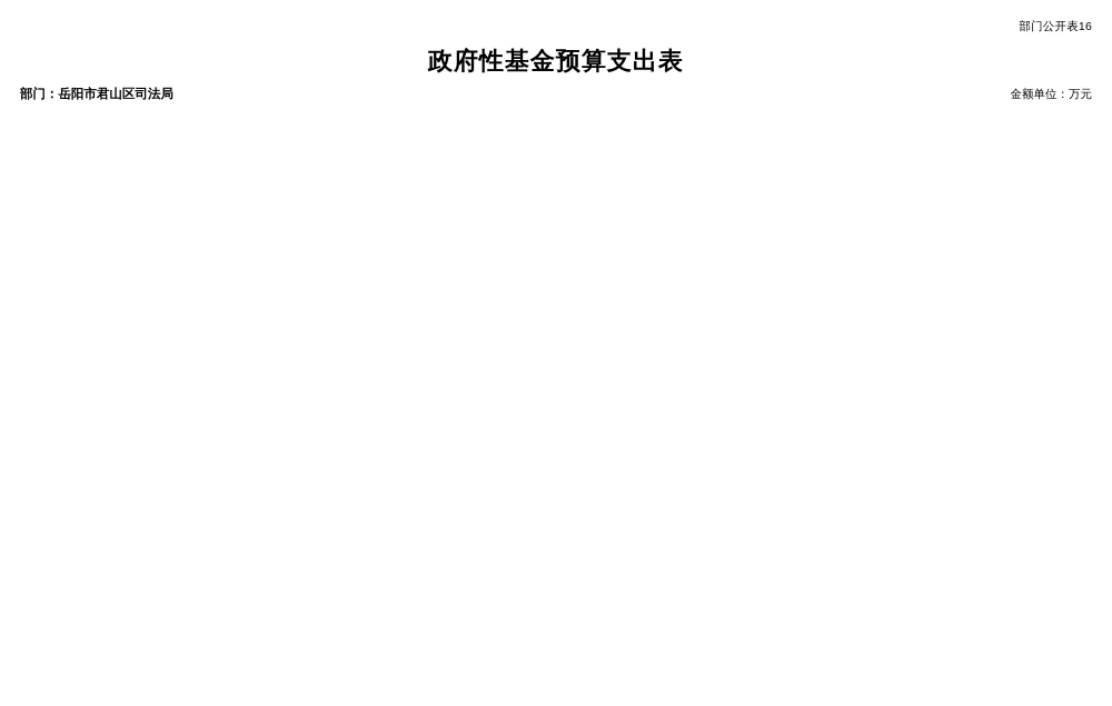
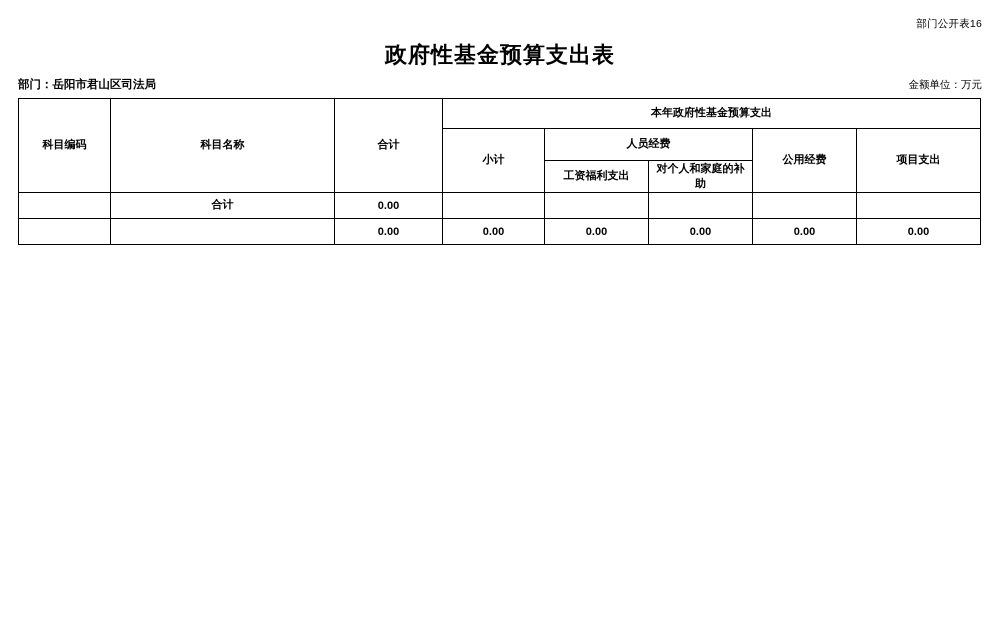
  部门公开表16
  政府性基金预算支出表
  部门：岳阳市君山区司法局
  金额单位：万元
+ 科目编码	科目名称	合计	本年政府性基金预算支出
+ 小计	人员经费	公用经费	项目支出
+ 工资福利支出	对个人和家庭的补助
+ 	合计	0.00
+ 		0.00	0.00	0.00	0.00	0.00	0.00
